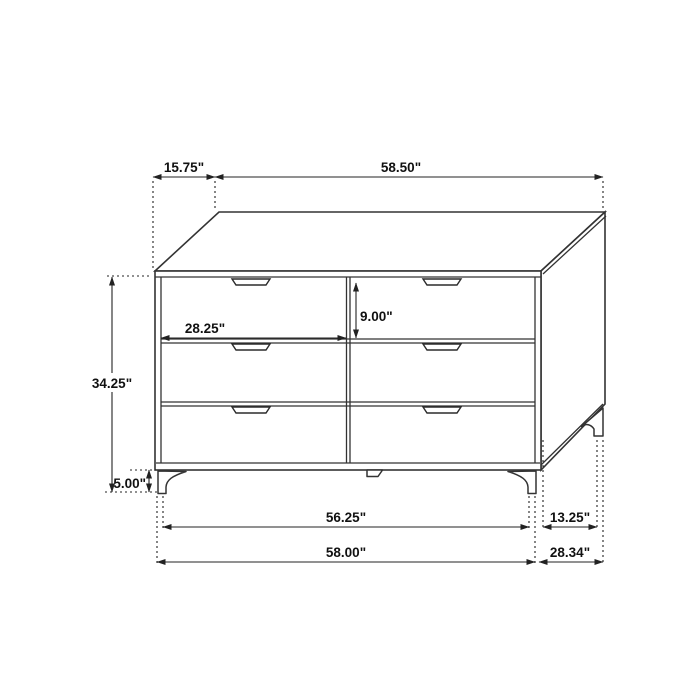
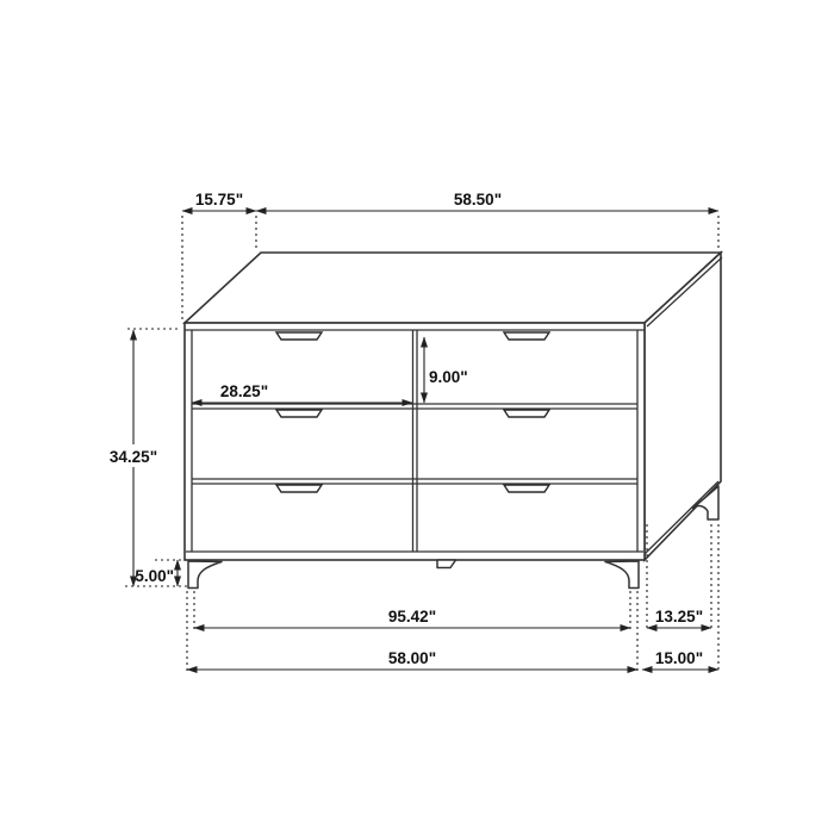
  15.75"
  58.50"
  28.25"
  9.00"
  34.25"
  5.00"
- 56.25"
+ 95.42"
  13.25"
  58.00"
- 28.34"
+ 15.00"
